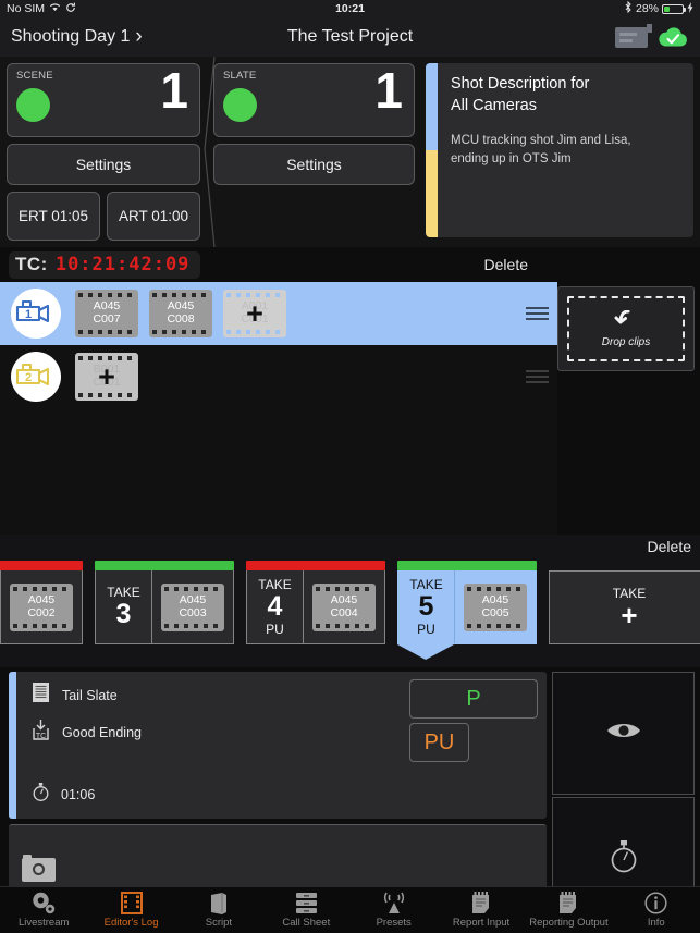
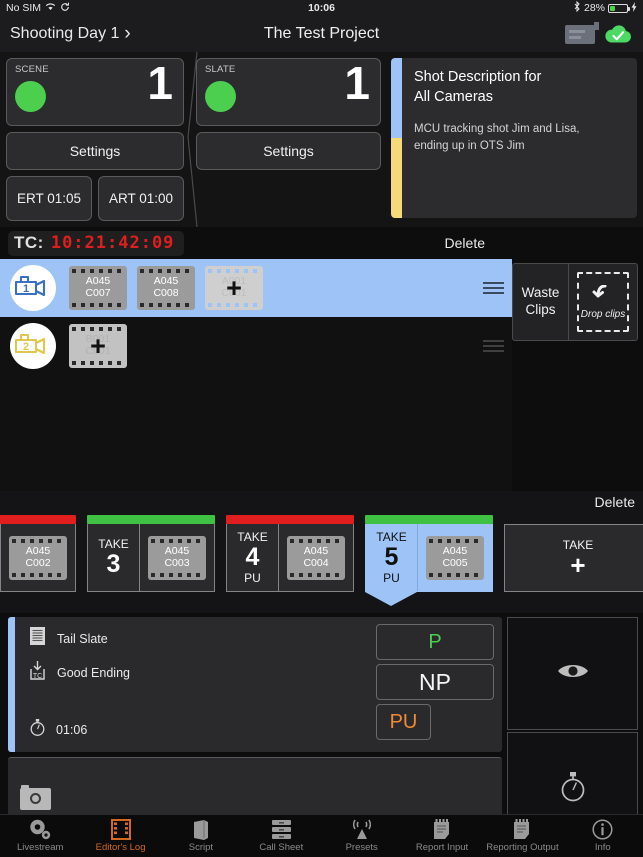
  No SIM
- 10:21
+ 10:06
  28%
  Shooting Day 1
  ›
  The Test Project
  SCENE
  1
  Settings
  ERT 01:05
  ART 01:00
  SLATE
  1
  Settings
  Shot Description for
  All Cameras
  MCU tracking shot Jim and Lisa,
  ending up in OTS Jim
  TC:
  10:21:42:09
  Delete
  1
  A045
  C007
  A045
  C008
  A001
  C001
  +
  2
  B001
  C001
  +
+ Waste
+ Clips
  Drop clips
  Delete
  A045
  C002
  TAKE
  3
  A045
  C003
  TAKE
  4
  PU
  A045
  C004
  TAKE
  5
  PU
  A045
  C005
  TAKE
  +
  Tail Slate
  Good Ending
  01:06
  P
+ NP
  PU
  Livestream
  Editor's Log
  Script
  Call Sheet
  Presets
  Report Input
  Reporting Output
  Info
